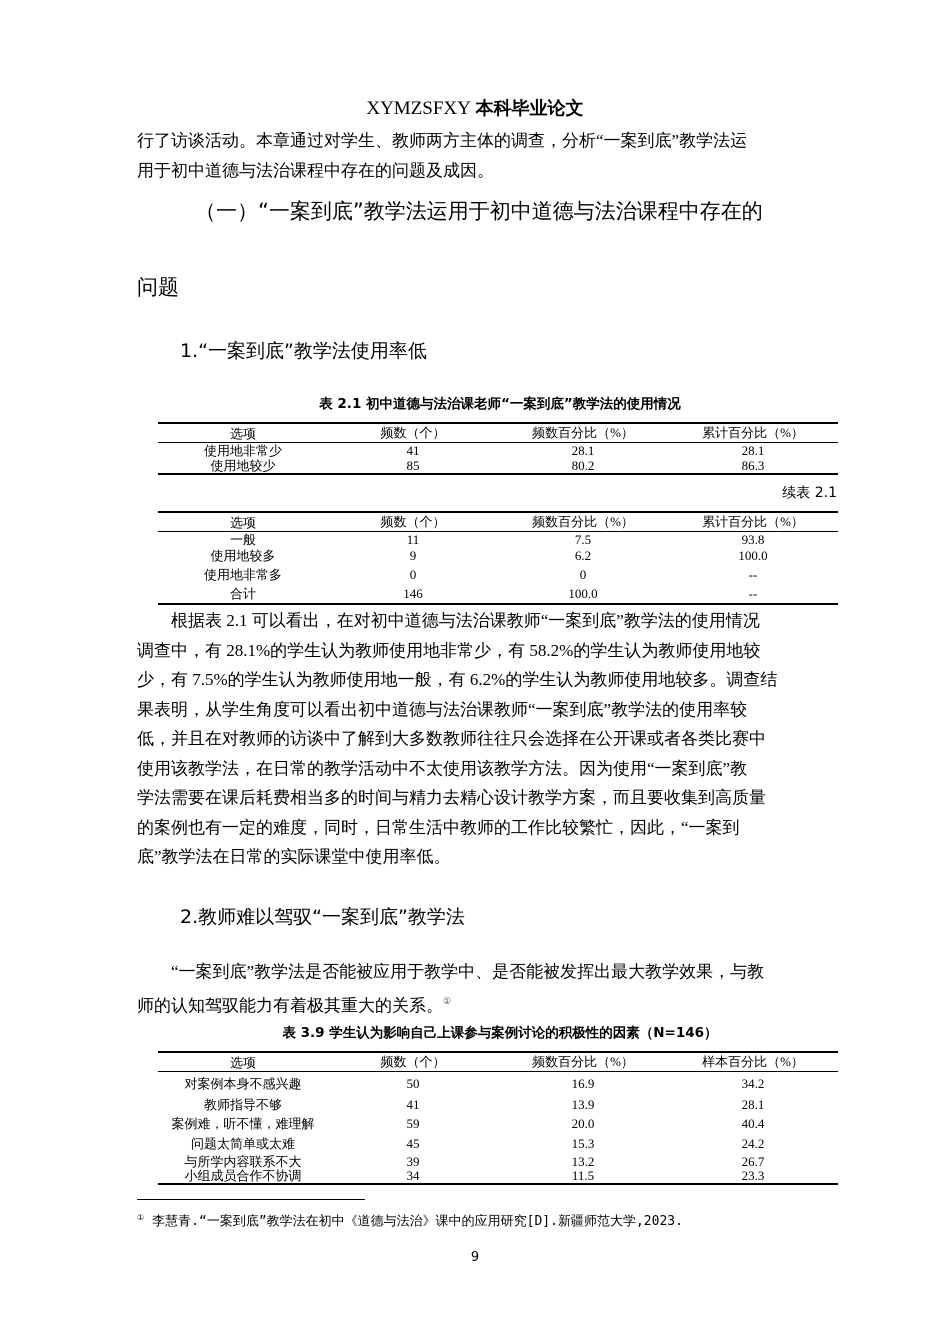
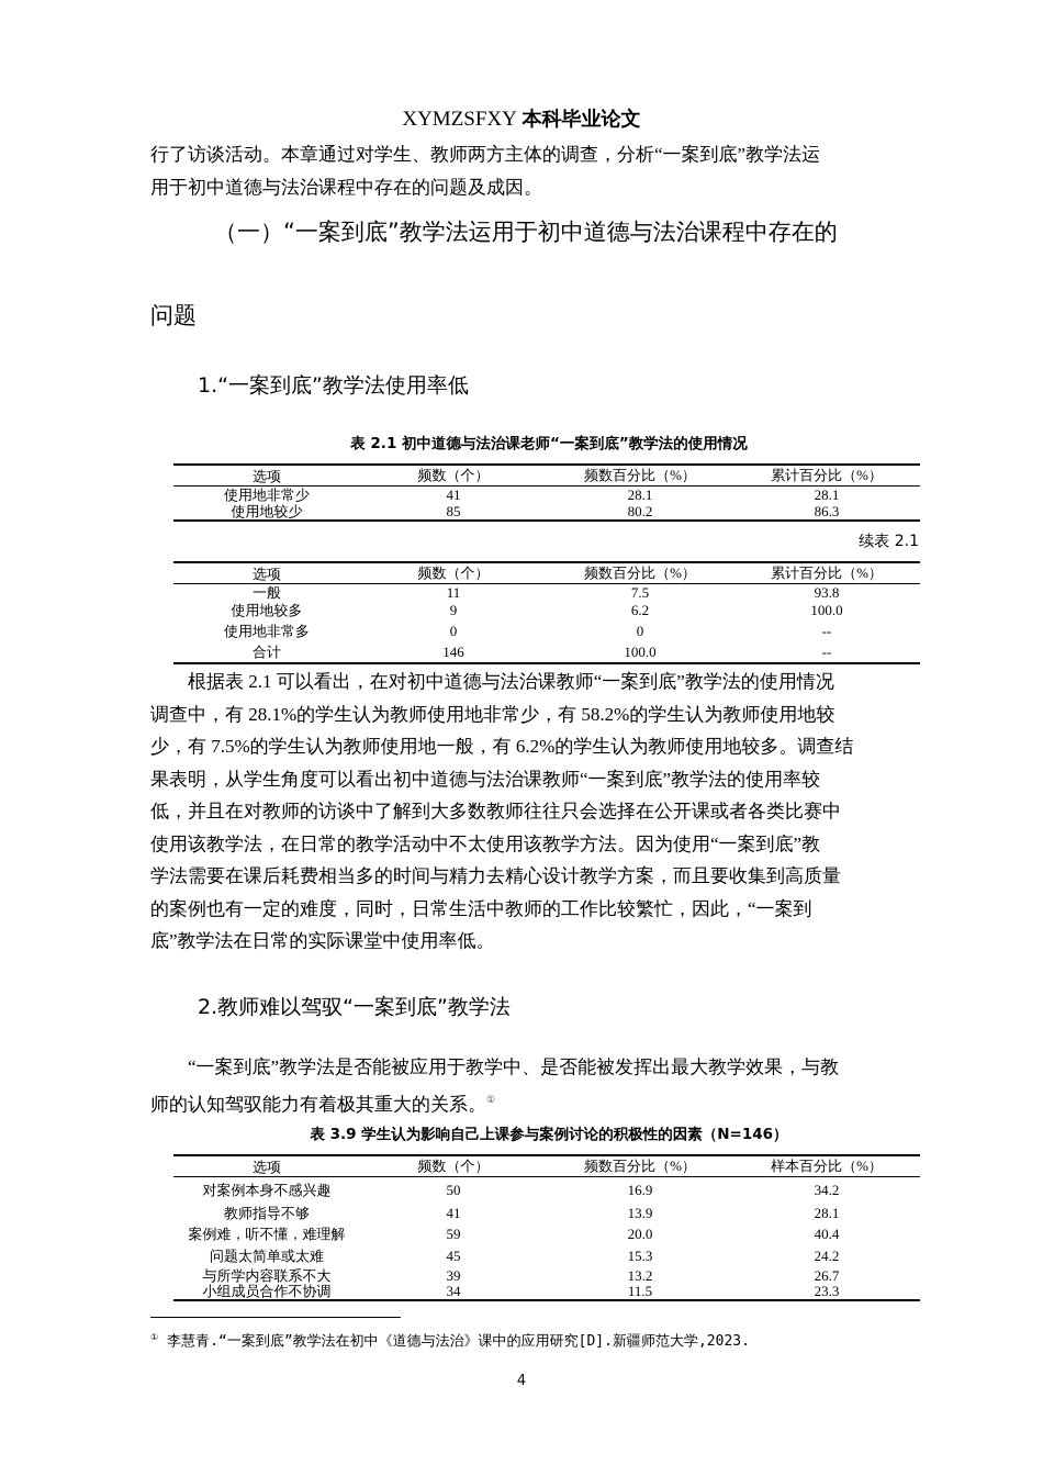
  XYMZSFXY 本科毕业论文
  行了访谈活动。本章通过对学生、教师两方主体的调查，分析“一案到底”教学法运
  用于初中道德与法治课程中存在的问题及成因。
  （一）“一案到底”教学法运用于初中道德与法治课程中存在的
  问题
  1.“一案到底”教学法使用率低
  表 2.1 初中道德与法治课老师“一案到底”教学法的使用情况
  选项	频数（个）	频数百分比（%）	累计百分比（%）
  使用地非常少	41	28.1	28.1
  使用地较少	85	80.2	86.3
  续表 2.1
  选项	频数（个）	频数百分比（%）	累计百分比（%）
  一般	11	7.5	93.8
  使用地较多	9	6.2	100.0
  使用地非常多	0	0	--
  合计	146	100.0	--
  根据表 2.1 可以看出，在对初中道德与法治课教师“一案到底”教学法的使用情况
  调查中，有 28.1%的学生认为教师使用地非常少，有 58.2%的学生认为教师使用地较
  少，有 7.5%的学生认为教师使用地一般，有 6.2%的学生认为教师使用地较多。调查结
  果表明，从学生角度可以看出初中道德与法治课教师“一案到底”教学法的使用率较
  低，并且在对教师的访谈中了解到大多数教师往往只会选择在公开课或者各类比赛中
  使用该教学法，在日常的教学活动中不太使用该教学方法。因为使用“一案到底”教
  学法需要在课后耗费相当多的时间与精力去精心设计教学方案，而且要收集到高质量
  的案例也有一定的难度，同时，日常生活中教师的工作比较繁忙，因此，“一案到
  底”教学法在日常的实际课堂中使用率低。
  2.教师难以驾驭“一案到底”教学法
  “一案到底”教学法是否能被应用于教学中、是否能被发挥出最大教学效果，与教
  师的认知驾驭能力有着极其重大的关系。①
  表 3.9 学生认为影响自己上课参与案例讨论的积极性的因素（N=146）
  选项	频数（个）	频数百分比（%）	样本百分比（%）
  对案例本身不感兴趣	50	16.9	34.2
  教师指导不够	41	13.9	28.1
  案例难，听不懂，难理解	59	20.0	40.4
  问题太简单或太难	45	15.3	24.2
  与所学内容联系不大	39	13.2	26.7
  小组成员合作不协调	34	11.5	23.3
  ① 李慧青.“一案到底”教学法在初中《道德与法治》课中的应用研究[D].新疆师范大学,2023.
- 9
+ 4
